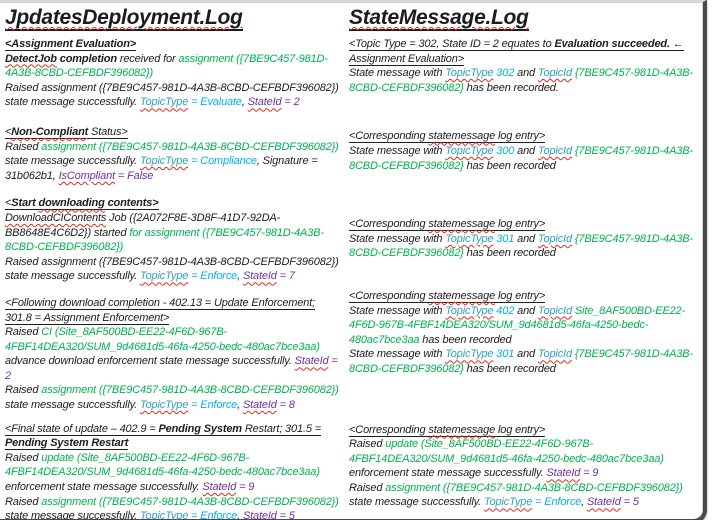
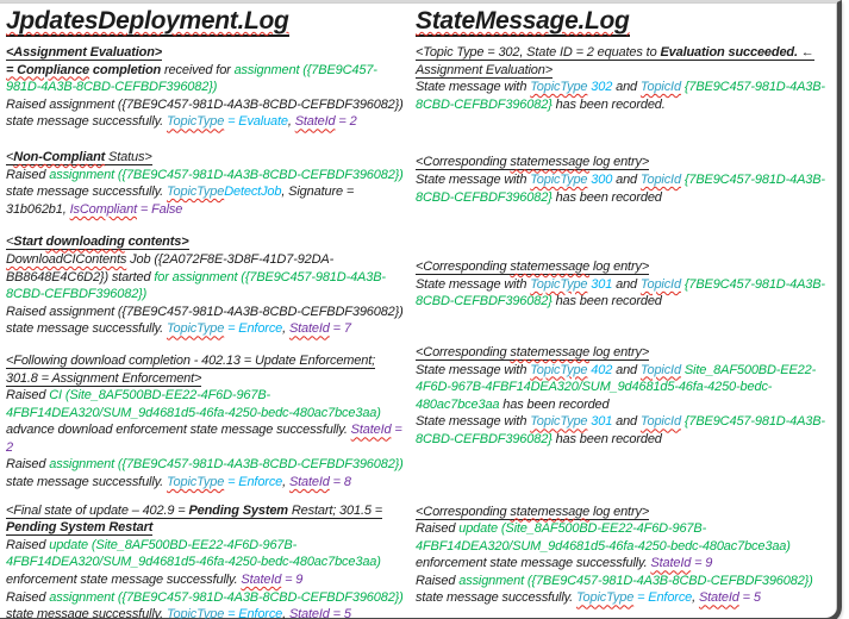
  JpdatesDeployment.Log
  <Assignment Evaluation>
- DetectJob completion received for assignment ({7BE9C457-981D-4A3B-8CBD-CEFBDF396082})
+ = Compliance completion received for assignment ({7BE9C457-981D-4A3B-8CBD-CEFBDF396082})
  Raised assignment ({7BE9C457-981D-4A3B-8CBD-CEFBDF396082}) state message successfully. TopicType = Evaluate, StateId = 2
  <Non-Compliant Status>
- Raised assignment ({7BE9C457-981D-4A3B-8CBD-CEFBDF396082}) state message successfully. TopicType = Compliance, Signature = 31b062b1, IsCompliant = False
+ Raised assignment ({7BE9C457-981D-4A3B-8CBD-CEFBDF396082}) state message successfully. TopicTypeDetectJob, Signature = 31b062b1, IsCompliant = False
  <Start downloading contents>
  DownloadCIContents Job ({2A072F8E-3D8F-41D7-92DA-BB8648E4C6D2}) started for assignment ({7BE9C457-981D-4A3B-8CBD-CEFBDF396082})
  Raised assignment ({7BE9C457-981D-4A3B-8CBD-CEFBDF396082}) state message successfully. TopicType = Enforce, StateId = 7
  <Following download completion - 402.13 = Update Enforcement; 301.8 = Assignment Enforcement>
  Raised CI (Site_8AF500BD-EE22-4F6D-967B-4FBF14DEA320/SUM_9d4681d5-46fa-4250-bedc-480ac7bce3aa) advance download enforcement state message successfully. StateId = 2
  Raised assignment ({7BE9C457-981D-4A3B-8CBD-CEFBDF396082}) state message successfully. TopicType = Enforce, StateId = 8
  <Final state of update – 402.9 = Pending System Restart; 301.5 = Pending System Restart
  Raised update (Site_8AF500BD-EE22-4F6D-967B-4FBF14DEA320/SUM_9d4681d5-46fa-4250-bedc-480ac7bce3aa) enforcement state message successfully. StateId = 9
  Raised assignment ({7BE9C457-981D-4A3B-8CBD-CEFBDF396082}) state message successfully. TopicType = Enforce, StateId = 5
  StateMessage.Log
  <Topic Type = 302, State ID = 2 equates to Evaluation succeeded. ←
  Assignment Evaluation>
  State message with TopicType 302 and TopicId {7BE9C457-981D-4A3B-8CBD-CEFBDF396082} has been recorded.
  <Corresponding statemessage log entry>
  State message with TopicType 300 and TopicId {7BE9C457-981D-4A3B-8CBD-CEFBDF396082} has been recorded
  <Corresponding statemessage log entry>
  State message with TopicType 301 and TopicId {7BE9C457-981D-4A3B-8CBD-CEFBDF396082} has been recorded
  <Corresponding statemessage log entry>
  State message with TopicType 402 and TopicId Site_8AF500BD-EE22-4F6D-967B-4FBF14DEA320/SUM_9d4681d5-46fa-4250-bedc-480ac7bce3aa has been recorded
  State message with TopicType 301 and TopicId {7BE9C457-981D-4A3B-8CBD-CEFBDF396082} has been recorded
  <Corresponding statemessage log entry>
  Raised update (Site_8AF500BD-EE22-4F6D-967B-4FBF14DEA320/SUM_9d4681d5-46fa-4250-bedc-480ac7bce3aa) enforcement state message successfully. StateId = 9
  Raised assignment ({7BE9C457-981D-4A3B-8CBD-CEFBDF396082}) state message successfully. TopicType = Enforce, StateId = 5
